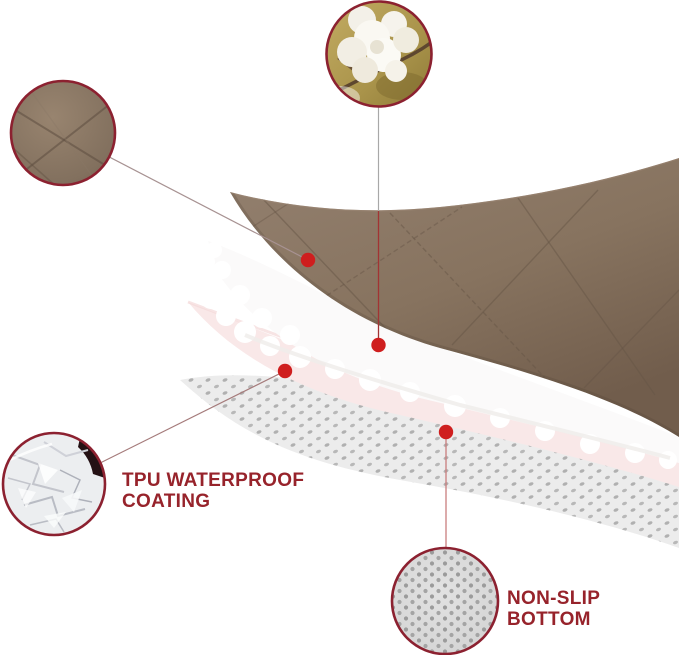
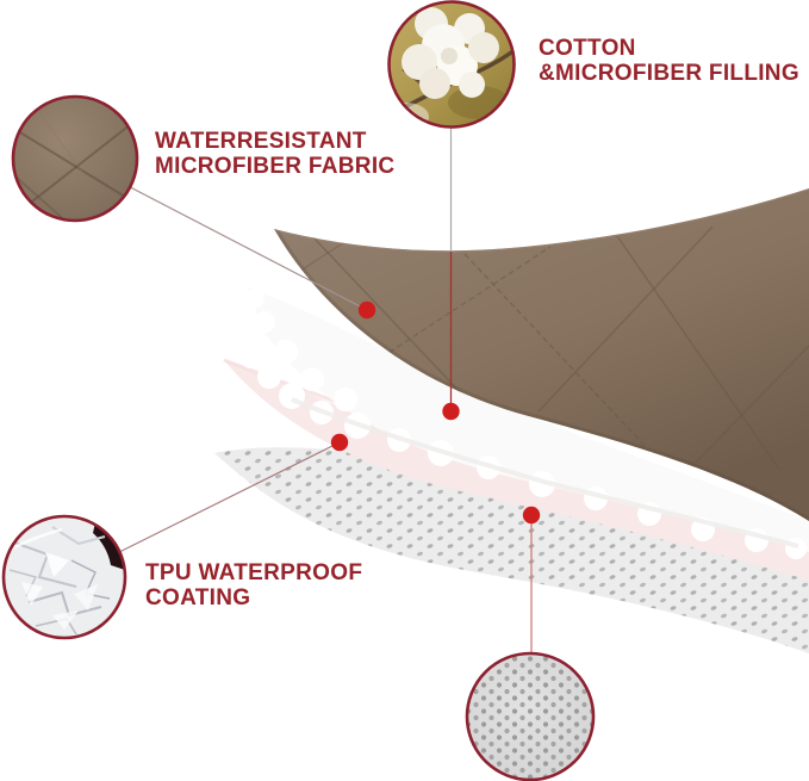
+ WATERRESISTANT
+ MICROFIBER FABRIC
+ COTTON
+ &MICROFIBER FILLING
  TPU WATERPROOF
  COATING
- NON-SLIP
- BOTTOM
